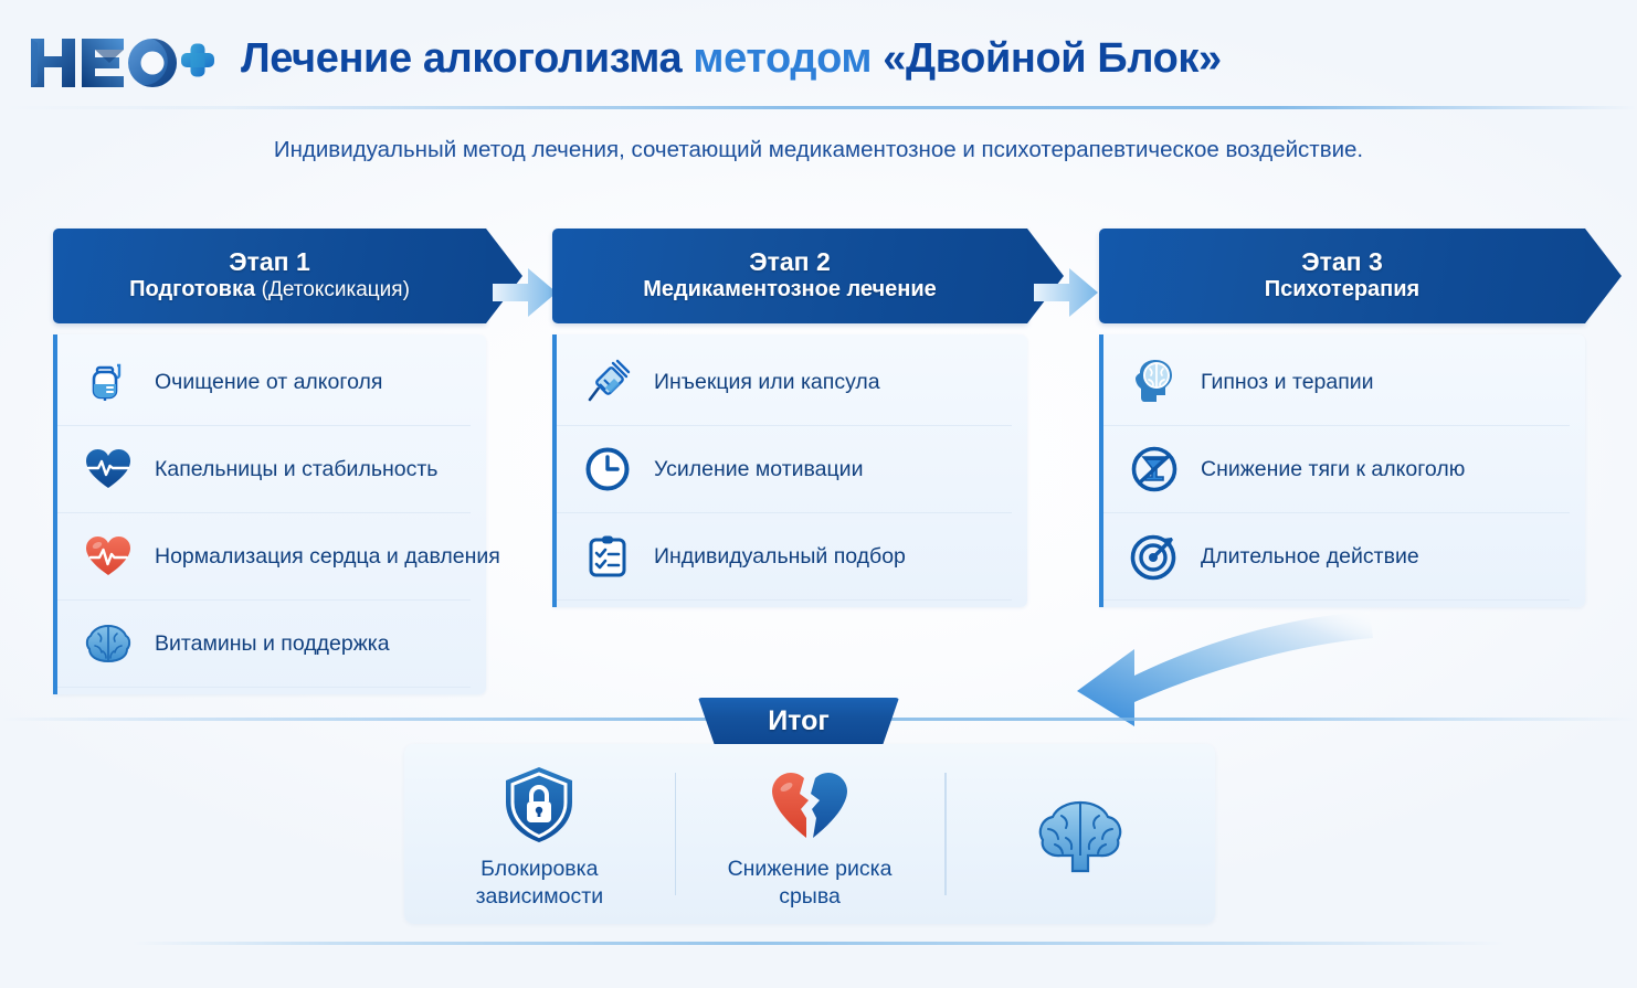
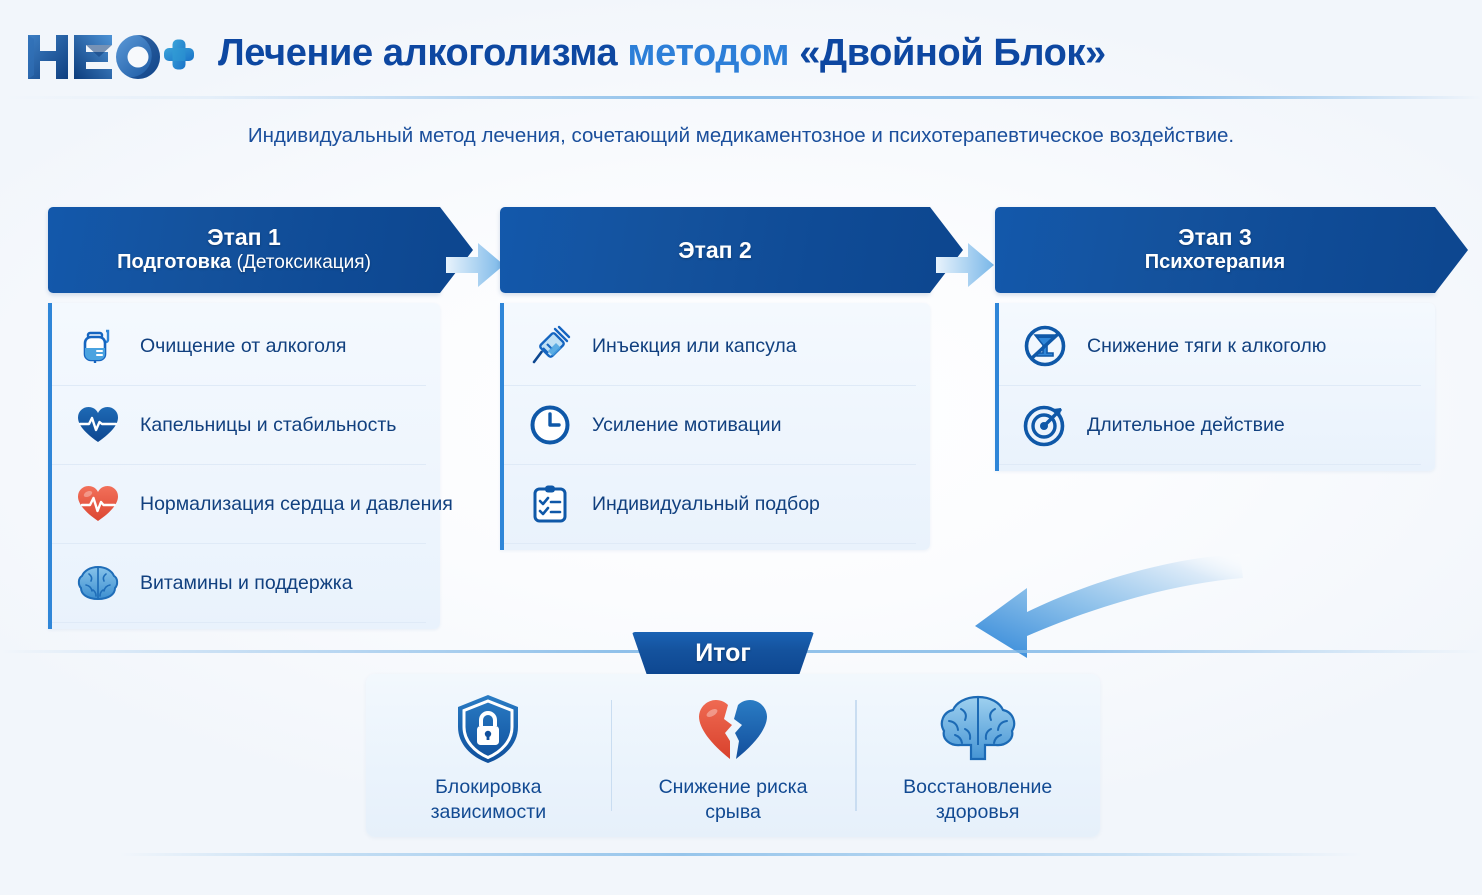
  Лечение алкоголизма методом «Двойной Блок»
  Индивидуальный метод лечения, сочетающий медикаментозное и психотерапевтическое воздействие.
  Этап 1
  Подготовка (Детоксикация)
  Очищение от алкоголя
  Капельницы и стабильность
  Нормализация сердца и давления
  Витамины и поддержка
  Этап 2
- Медикаментозное лечение
  Инъекция или капсула
  Усиление мотивации
  Индивидуальный подбор
  Этап 3
  Психотерапия
- Гипноз и терапии
  Снижение тяги к алкоголю
  Длительное действие
  Итог
  Блокировка
  зависимости
  Снижение риска
  срыва
+ Восстановление
+ здоровья
